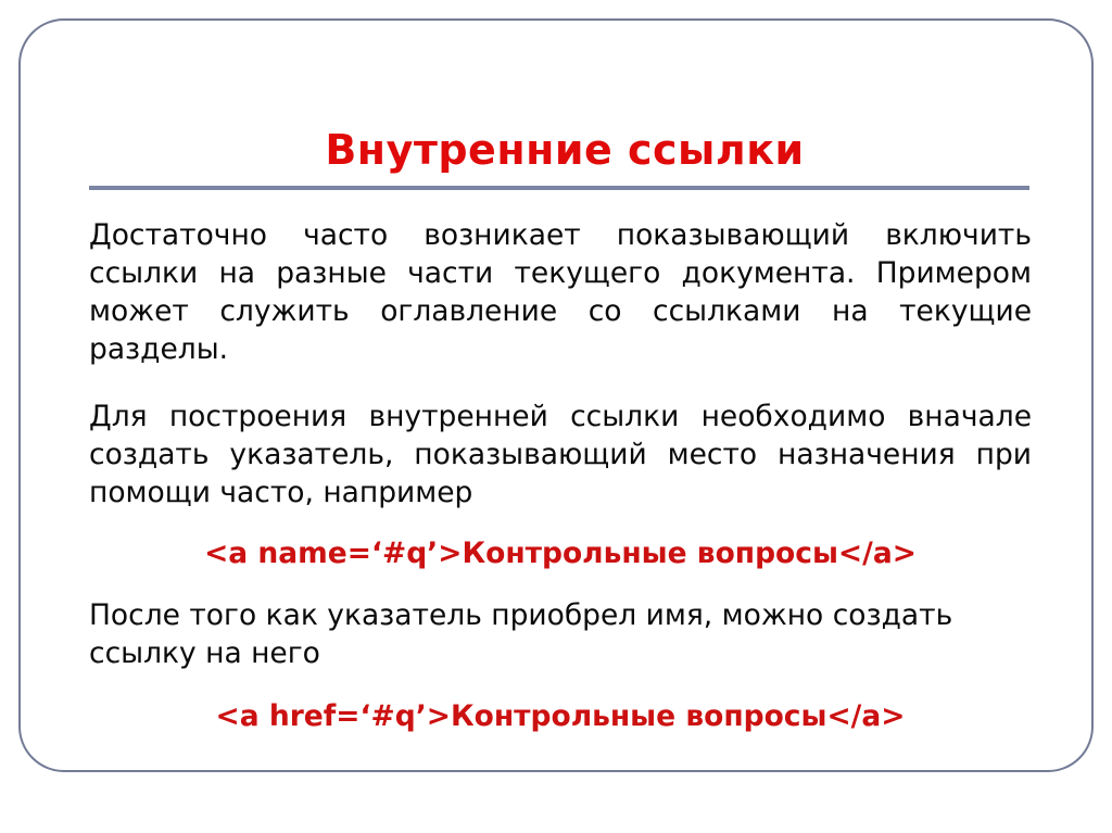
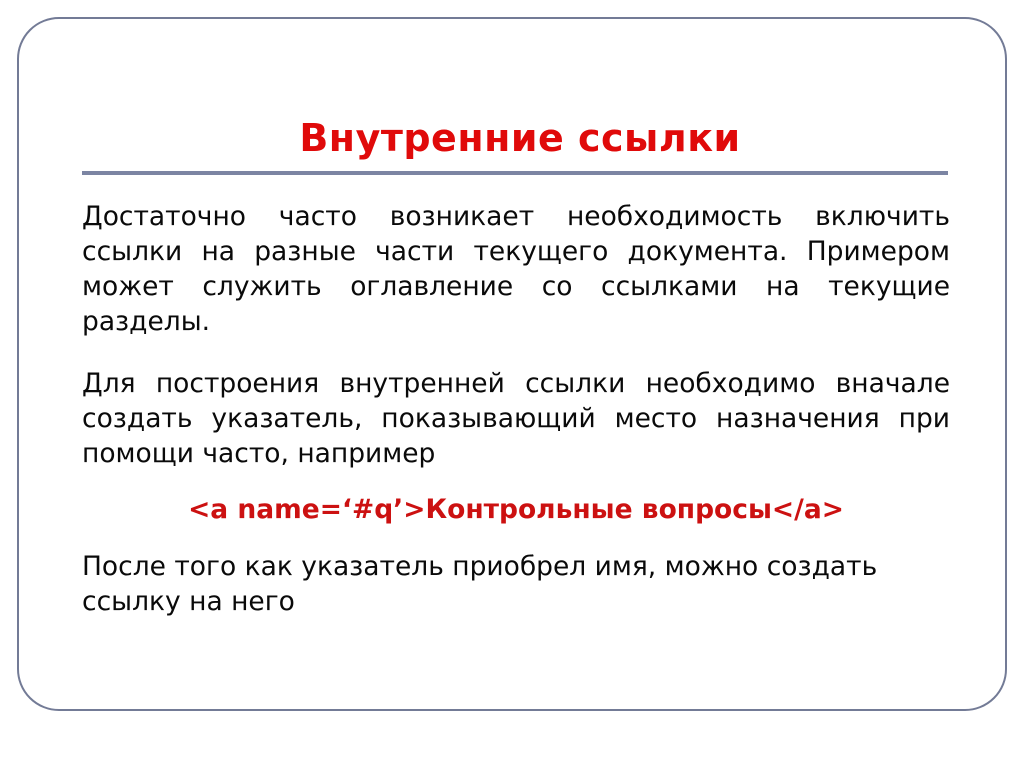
  Внутренние ссылки
- Достаточно часто возникает показывающий включить ссылки на разные части текущего документа. Примером может служить оглавление со ссылками на текущие разделы.
+ Достаточно часто возникает необходимость включить ссылки на разные части текущего документа. Примером может служить оглавление со ссылками на текущие разделы.
  Для построения внутренней ссылки необходимо вначале создать указатель, показывающий место назначения при помощи часто, например
  <a name=‘#q’>Контрольные вопросы</a>
  После того как указатель приобрел имя, можно создать ссылку на него
- <a href=‘#q’>Контрольные вопросы</a>
